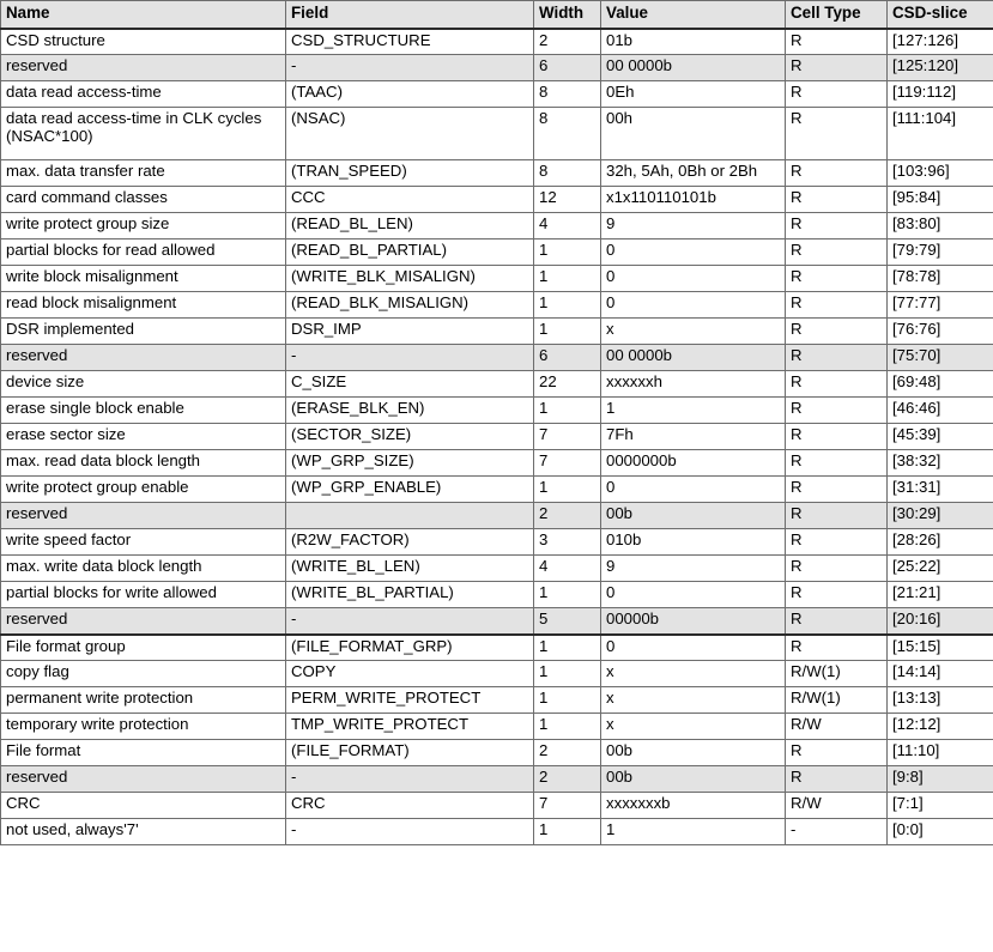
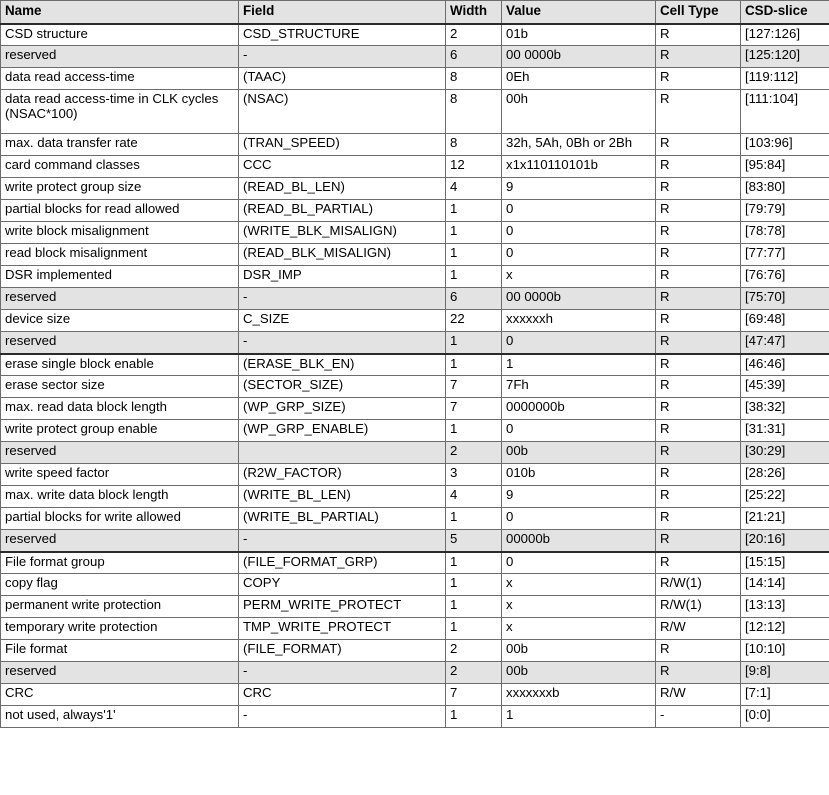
  Name	Field	Width	Value	Cell Type	CSD-slice
  CSD structure	CSD_STRUCTURE	2	01b	R	[127:126]
  reserved	-	6	00 0000b	R	[125:120]
  data read access-time	(TAAC)	8	0Eh	R	[119:112]
  data read access-time in CLK cycles (NSAC*100)	(NSAC)	8	00h	R	[111:104]
  max. data transfer rate	(TRAN_SPEED)	8	32h, 5Ah, 0Bh or 2Bh	R	[103:96]
  card command classes	CCC	12	x1x110110101b	R	[95:84]
  write protect group size	(READ_BL_LEN)	4	9	R	[83:80]
  partial blocks for read allowed	(READ_BL_PARTIAL)	1	0	R	[79:79]
  write block misalignment	(WRITE_BLK_MISALIGN)	1	0	R	[78:78]
  read block misalignment	(READ_BLK_MISALIGN)	1	0	R	[77:77]
  DSR implemented	DSR_IMP	1	x	R	[76:76]
  reserved	-	6	00 0000b	R	[75:70]
  device size	C_SIZE	22	xxxxxxh	R	[69:48]
+ reserved	-	1	0	R	[47:47]
  erase single block enable	(ERASE_BLK_EN)	1	1	R	[46:46]
  erase sector size	(SECTOR_SIZE)	7	7Fh	R	[45:39]
  max. read data block length	(WP_GRP_SIZE)	7	0000000b	R	[38:32]
  write protect group enable	(WP_GRP_ENABLE)	1	0	R	[31:31]
  reserved		2	00b	R	[30:29]
  write speed factor	(R2W_FACTOR)	3	010b	R	[28:26]
  max. write data block length	(WRITE_BL_LEN)	4	9	R	[25:22]
  partial blocks for write allowed	(WRITE_BL_PARTIAL)	1	0	R	[21:21]
  reserved	-	5	00000b	R	[20:16]
  File format group	(FILE_FORMAT_GRP)	1	0	R	[15:15]
  copy flag	COPY	1	x	R/W(1)	[14:14]
  permanent write protection	PERM_WRITE_PROTECT	1	x	R/W(1)	[13:13]
  temporary write protection	TMP_WRITE_PROTECT	1	x	R/W	[12:12]
- File format	(FILE_FORMAT)	2	00b	R	[11:10]
+ File format	(FILE_FORMAT)	2	00b	R	[10:10]
  reserved	-	2	00b	R	[9:8]
  CRC	CRC	7	xxxxxxxb	R/W	[7:1]
- not used, always'7'	-	1	1	-	[0:0]
+ not used, always'1'	-	1	1	-	[0:0]
